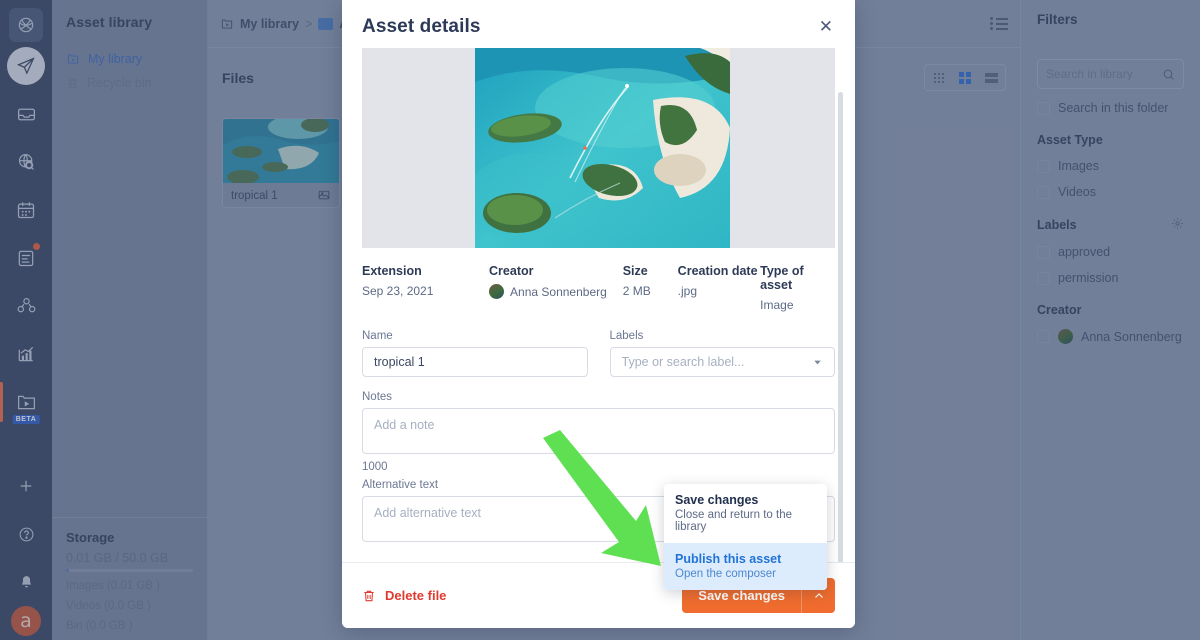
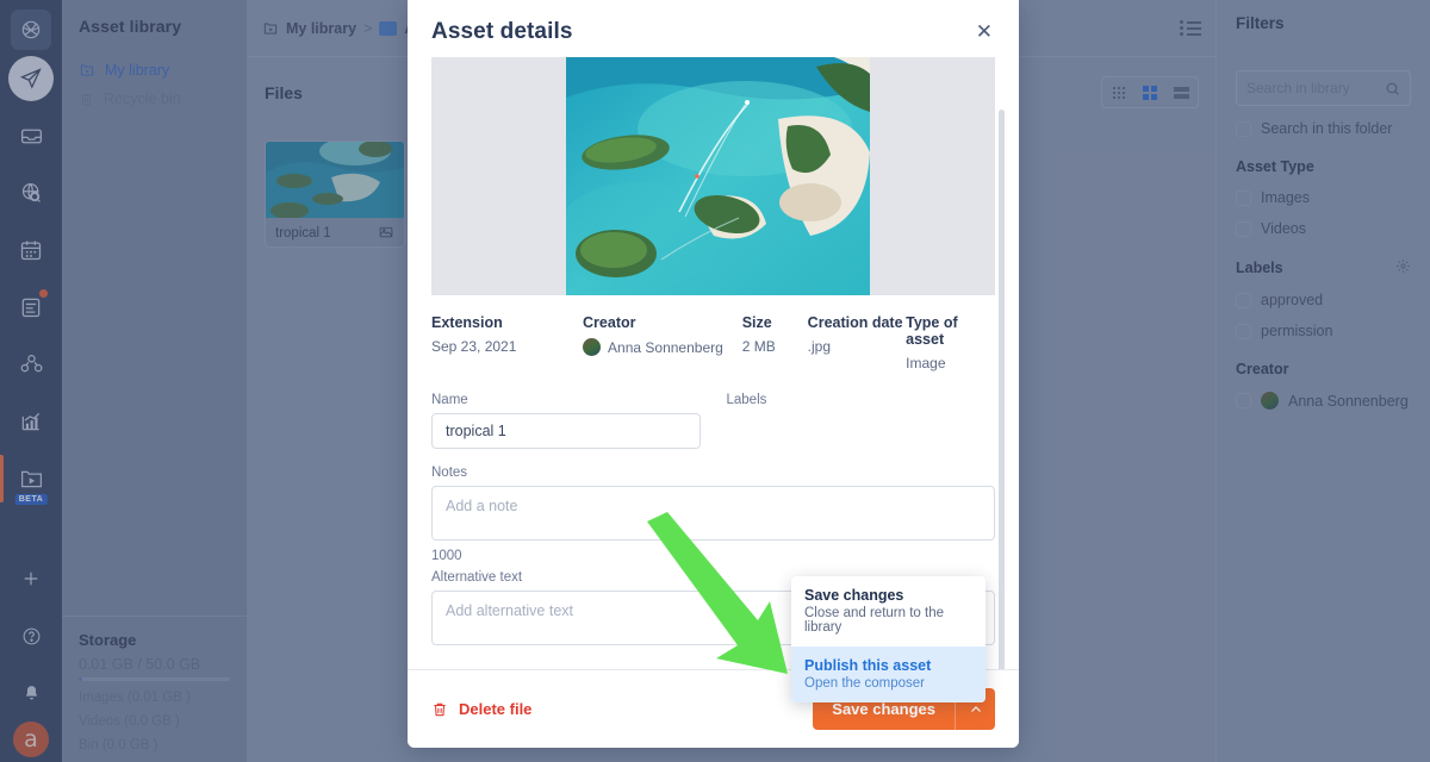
  a
  Asset library
  My library
  Storage
  My library
  Files
  tropical 1
  Filters
  Search in this folder
  Asset Type
  Images
  Videos
  Labels
  approved
  permission
  Creator
  Anna Sonnenberg
  Asset details
  ✕
  Extension
  Sep 23, 2021
  Creator
  Anna Sonnenberg
  Size
  2 MB
  Creation date
  .jpg
  Type of asset
  Image
  Name
  tropical 1
  Labels
- Type or search label...
  Notes
  Add a note
  1000
  Alternative text
  Add alternative text
  Delete file
  Save changes
  Save changes
  Close and return to the library
  Publish this asset
  Open the composer
